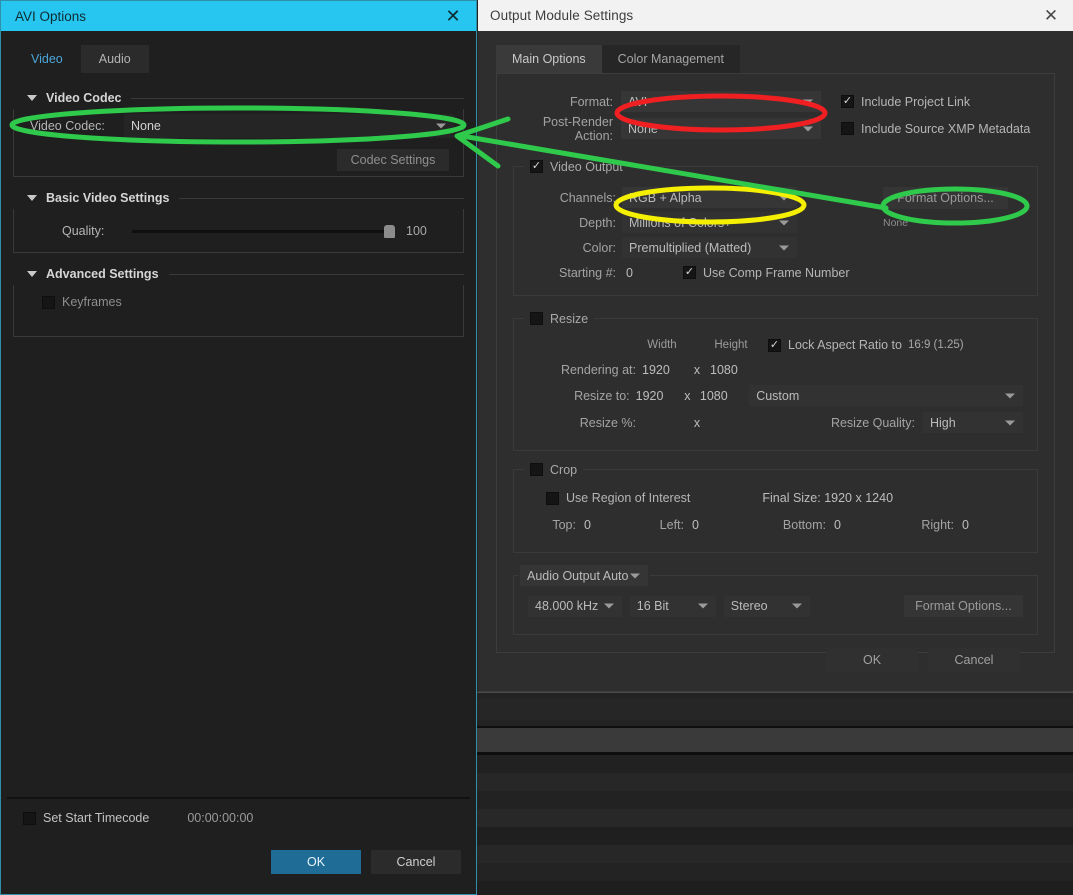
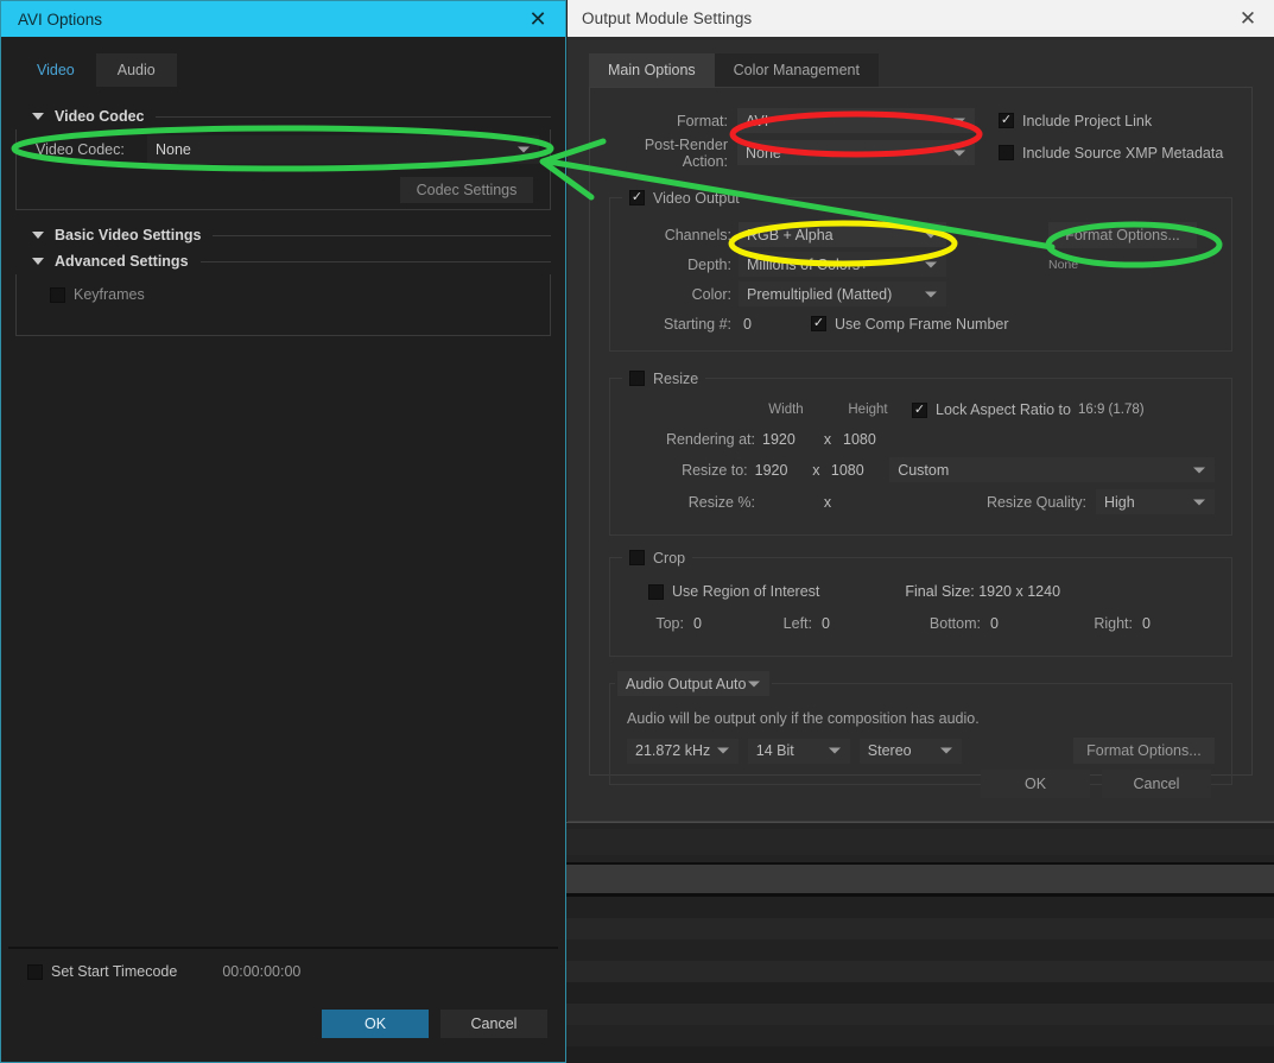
  Output Module Settings
  ✕
  Main Options
  Color Management
  Format:
  ✓
  Include Project Link
  Post-Render Action:
  Non
  Include Source XMP Metadata
  ✓
  Video Output
  Channels:
  GB + Alpha
  Format Options...
  Depth:
  None
  Color:
  Premultiplied (Matted)
  Starting #:
  0
  ✓
  Use Comp Frame Number
  Resize
  Width
  Height
  ✓
  Lock Aspect Ratio to
- 16:9 (1.25)
+ 16:9 (1.78)
  Rendering at:
  1920
  x
  1080
  Resize to:
  1920
  x
  1080
  Custom
  Resize %:
  x
  Resize Quality:
  High
  Crop
  ✓
  Use Region of Interest
  Final Size: 1920 x 1240
  Top:
  0
  Left:
  0
  Bottom:
  0
  Right:
  0
  Audio Output Auto
+ Audio will be output only if the composition has audio.
- 48.000 kHz
+ 21.872 kHz
- 16 Bit
+ 14 Bit
  Stereo
  Format Options...
  OK
  Cancel
  AVI Options
  ✕
  Video
  Audio
  Video Codec
  Video Codec:
  None
  Codec Settings
  Basic Video Settings
- Quality:
- 100
  Advanced Settings
  Keyframes
  Set Start Timecode
  00:00:00:00
  OK
  Cancel
